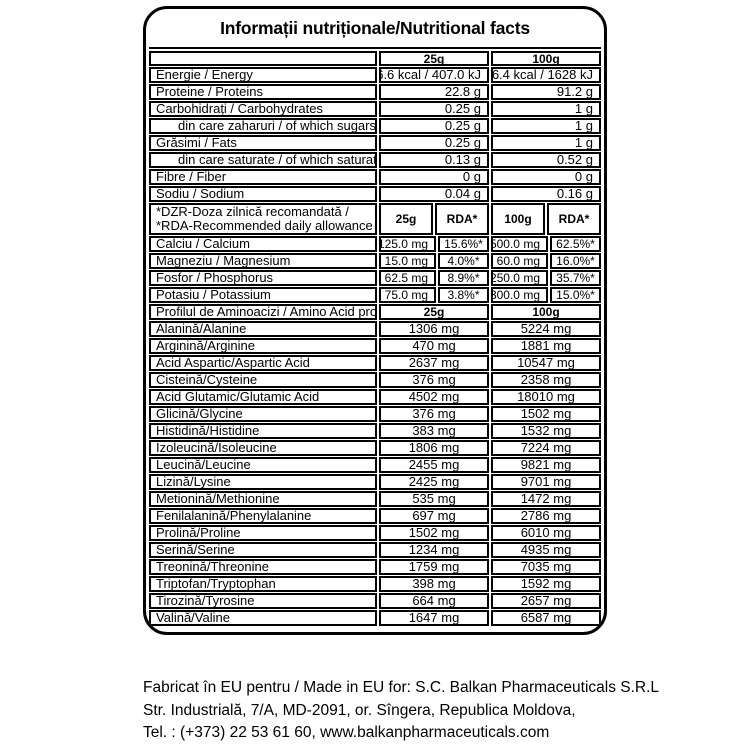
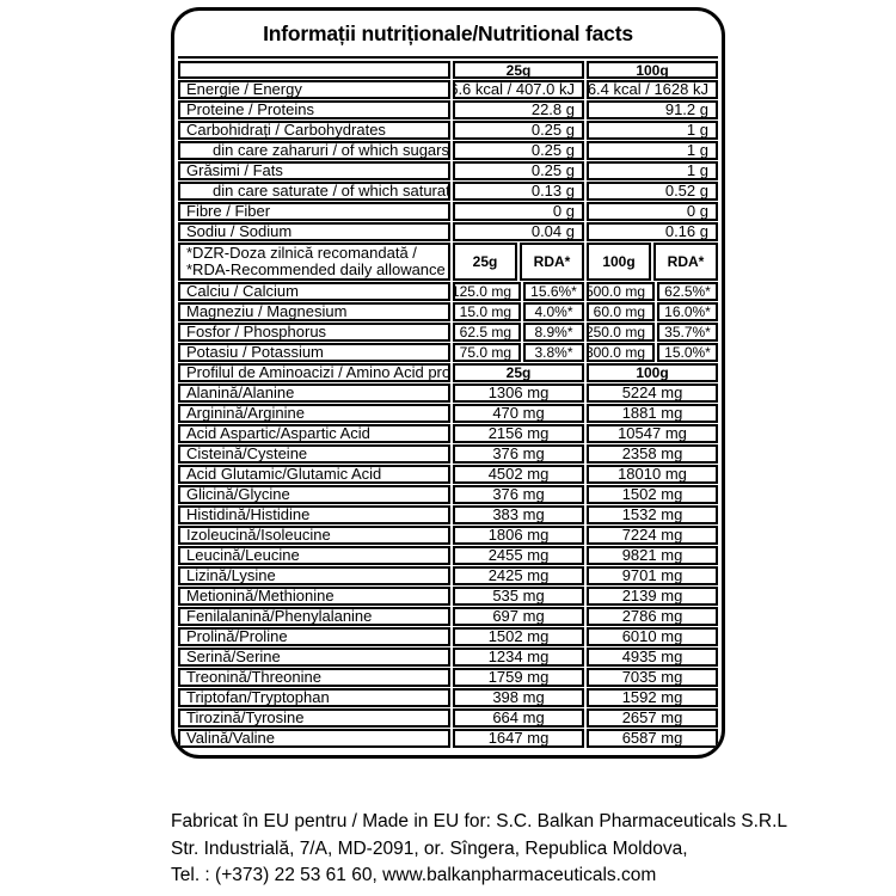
  Informații nutriționale/Nutritional facts
  25g
  100g
  Energie / Energy
  6.6 kcal / 407.0 kJ
  6.4 kcal / 1628 kJ
  Proteine / Proteins
  22.8 g
  91.2 g
  Carbohidrați / Carbohydrates
  0.25 g
  1 g
  din care zaharuri / of which sugars
  0.25 g
  1 g
  Grăsimi / Fats
  0.25 g
  1 g
  din care saturate / of which saturat
  0.13 g
  0.52 g
  Fibre / Fiber
  0 g
  0 g
  Sodiu / Sodium
  0.04 g
  0.16 g
  *DZR-Doza zilnică recomandată /
  *RDA-Recommended daily allowance
  25g
  RDA*
  100g
  RDA*
  Calciu / Calcium
  125.0 mg
  15.6%*
  500.0 mg
  62.5%*
  Magneziu / Magnesium
  15.0 mg
  4.0%*
  60.0 mg
  16.0%*
  Fosfor / Phosphorus
  62.5 mg
  8.9%*
  250.0 mg
  35.7%*
  Potasiu / Potassium
  75.0 mg
  3.8%*
  300.0 mg
  15.0%*
  Profilul de Aminoacizi / Amino Acid pro
  25g
  100g
  Alanină/Alanine
  1306 mg
  5224 mg
  Arginină/Arginine
  470 mg
  1881 mg
  Acid Aspartic/Aspartic Acid
- 2637 mg
+ 2156 mg
  10547 mg
  Cisteină/Cysteine
  376 mg
  2358 mg
  Acid Glutamic/Glutamic Acid
  4502 mg
  18010 mg
  Glicină/Glycine
  376 mg
  1502 mg
  Histidină/Histidine
  383 mg
  1532 mg
  Izoleucină/Isoleucine
  1806 mg
  7224 mg
  Leucină/Leucine
  2455 mg
  9821 mg
  Lizină/Lysine
  2425 mg
  9701 mg
  Metionină/Methionine
  535 mg
- 1472 mg
+ 2139 mg
  Fenilalanină/Phenylalanine
  697 mg
  2786 mg
  Prolină/Proline
  1502 mg
  6010 mg
  Serină/Serine
  1234 mg
  4935 mg
  Treonină/Threonine
  1759 mg
  7035 mg
  Triptofan/Tryptophan
  398 mg
  1592 mg
  Tirozină/Tyrosine
  664 mg
  2657 mg
  Valină/Valine
  1647 mg
  6587 mg
  Fabricat în EU pentru / Made in EU for: S.C. Balkan Pharmaceuticals S.R.L
  Str. Industrială, 7/A, MD-2091, or. Sîngera, Republica Moldova,
  Tel. : (+373) 22 53 61 60, www.balkanpharmaceuticals.com
